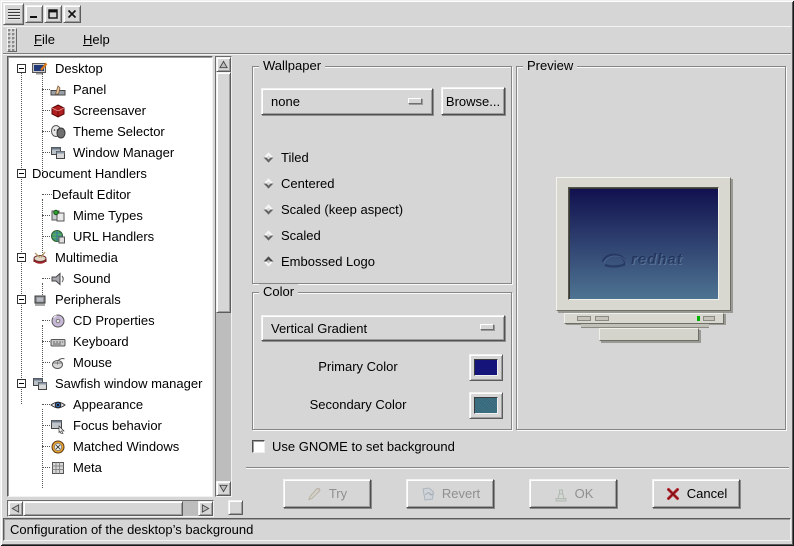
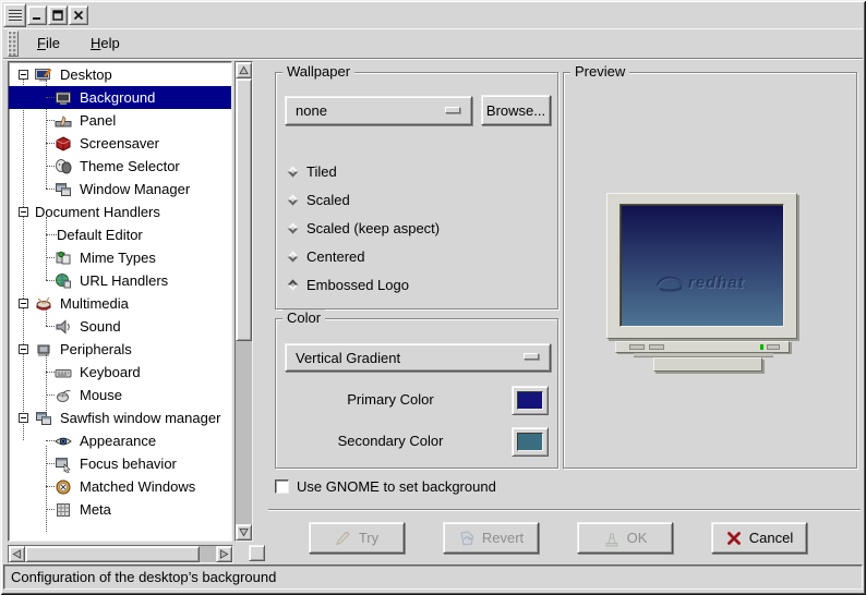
  File
  Help
  Desktop
+ Background
  Panel
  Screensaver
  Theme Selector
  Window Manager
  Document Handlers
  Default Editor
  Mime Types
  URL Handlers
  Multimedia
  Sound
  Peripherals
- CD Properties
  Keyboard
  Mouse
  Sawfish window manager
  Appearance
  Focus behavior
  Matched Windows
  Meta
  Wallpaper
  none
  Browse...
  Tiled
- Centered
+ Scaled
  Scaled (keep aspect)
- Scaled
+ Centered
  Embossed Logo
  Color
  Vertical Gradient
  Primary Color
  Secondary Color
  Preview
  redhat
  Use GNOME to set background
  Try
  Revert
  OK
  Cancel
  Configuration of the desktop’s background
